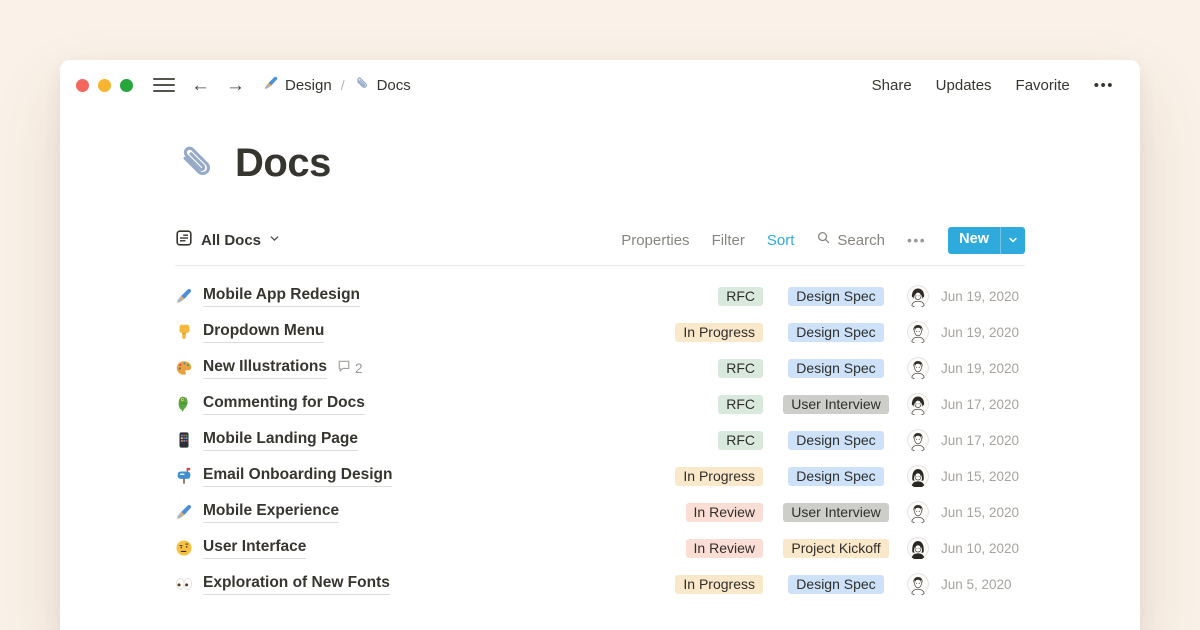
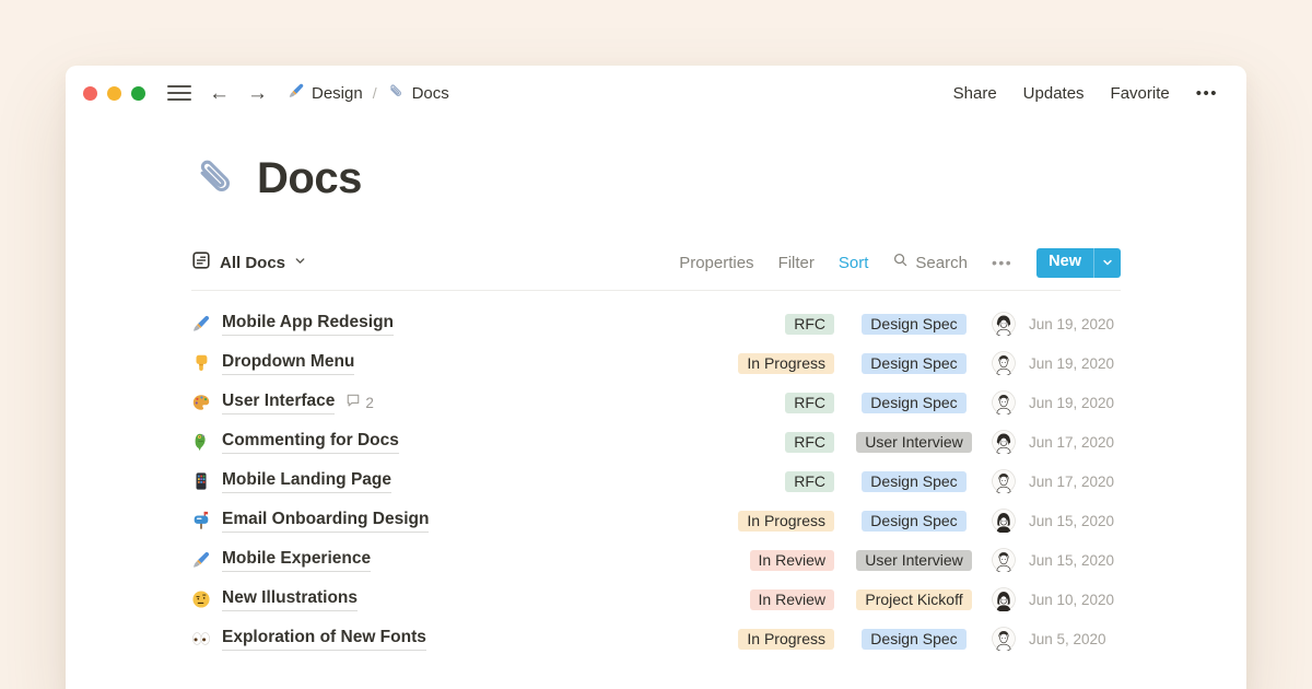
  ←
  →
  Design
  /
  Docs
  Share
  Updates
  Favorite
  •••
  Docs
  All Docs
  Properties
  Filter
  Sort
  Search
  •••
  New
  Mobile App Redesign
  RFC
  Design Spec
  Jun 19, 2020
  Dropdown Menu
  In Progress
  Design Spec
  Jun 19, 2020
- New Illustrations
+ User Interface
  2
  RFC
  Design Spec
  Jun 19, 2020
  Commenting for Docs
  RFC
  User Interview
  Jun 17, 2020
  Mobile Landing Page
  RFC
  Design Spec
  Jun 17, 2020
  Email Onboarding Design
  In Progress
  Design Spec
  Jun 15, 2020
  Mobile Experience
  In Review
  User Interview
  Jun 15, 2020
- User Interface
+ New Illustrations
  In Review
  Project Kickoff
  Jun 10, 2020
  Exploration of New Fonts
  In Progress
  Design Spec
  Jun 5, 2020
